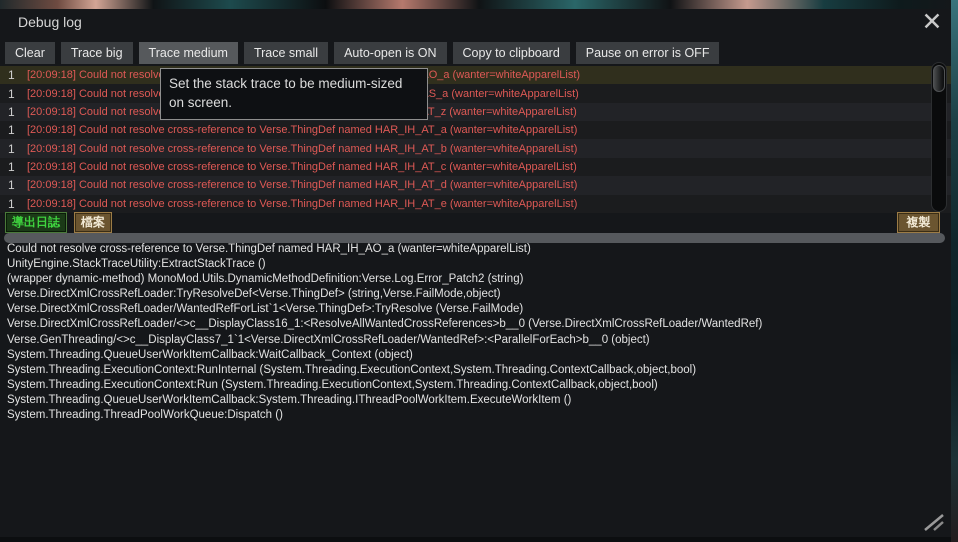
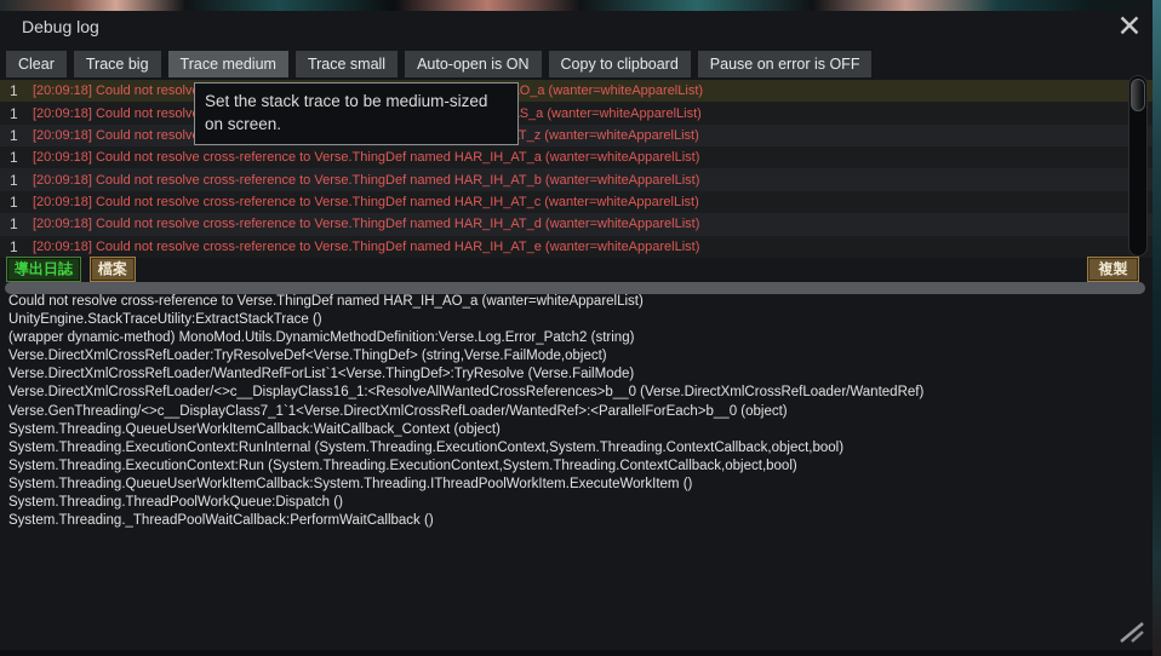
  Debug log
  ✕
  Clear
  Trace big
  Trace medium
  Trace small
  Auto-open is ON
  Copy to clipboard
  Pause on error is OFF
  1
  1
  1
  1
  [20:09:18] Could not resolve cross-reference to Verse.ThingDef named HAR_IH_AT_a (wanter=whiteApparelList)
  1
  [20:09:18] Could not resolve cross-reference to Verse.ThingDef named HAR_IH_AT_b (wanter=whiteApparelList)
  1
  [20:09:18] Could not resolve cross-reference to Verse.ThingDef named HAR_IH_AT_c (wanter=whiteApparelList)
  1
  [20:09:18] Could not resolve cross-reference to Verse.ThingDef named HAR_IH_AT_d (wanter=whiteApparelList)
  1
  [20:09:18] Could not resolve cross-reference to Verse.ThingDef named HAR_IH_AT_e (wanter=whiteApparelList)
  導出日誌
  檔案
  複製
  Could not resolve cross-reference to Verse.ThingDef named HAR_IH_AO_a (wanter=whiteApparelList)
  UnityEngine.StackTraceUtility:ExtractStackTrace ()
  (wrapper dynamic-method) MonoMod.Utils.DynamicMethodDefinition:Verse.Log.Error_Patch2 (string)
  Verse.DirectXmlCrossRefLoader:TryResolveDef<Verse.ThingDef> (string,Verse.FailMode,object)
  Verse.DirectXmlCrossRefLoader/WantedRefForList`1<Verse.ThingDef>:TryResolve (Verse.FailMode)
  Verse.DirectXmlCrossRefLoader/<>c__DisplayClass16_1:<ResolveAllWantedCrossReferences>b__0 (Verse.DirectXmlCrossRefLoader/WantedRef)
  Verse.GenThreading/<>c__DisplayClass7_1`1<Verse.DirectXmlCrossRefLoader/WantedRef>:<ParallelForEach>b__0 (object)
  System.Threading.QueueUserWorkItemCallback:WaitCallback_Context (object)
  System.Threading.ExecutionContext:RunInternal (System.Threading.ExecutionContext,System.Threading.ContextCallback,object,bool)
  System.Threading.ExecutionContext:Run (System.Threading.ExecutionContext,System.Threading.ContextCallback,object,bool)
  System.Threading.QueueUserWorkItemCallback:System.Threading.IThreadPoolWorkItem.ExecuteWorkItem ()
  System.Threading.ThreadPoolWorkQueue:Dispatch ()
+ System.Threading._ThreadPoolWaitCallback:PerformWaitCallback ()
  Set the stack trace to be medium-sized on screen.
